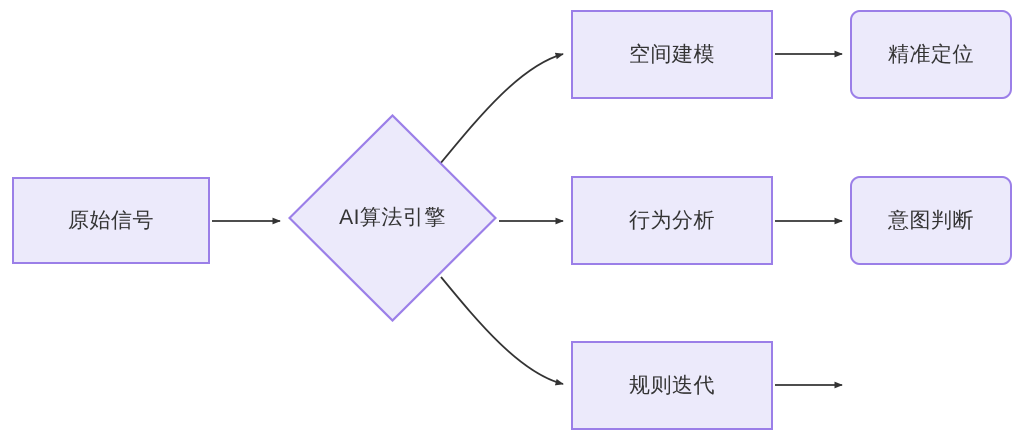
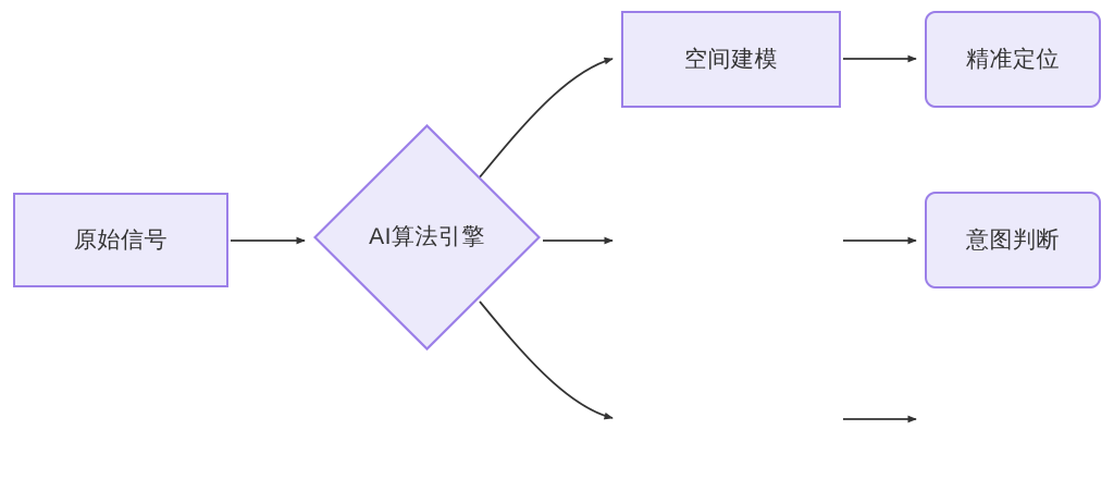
  原始信号
  AI算法引擎
  空间建模
- 行为分析
- 规则迭代
  精准定位
  意图判断
